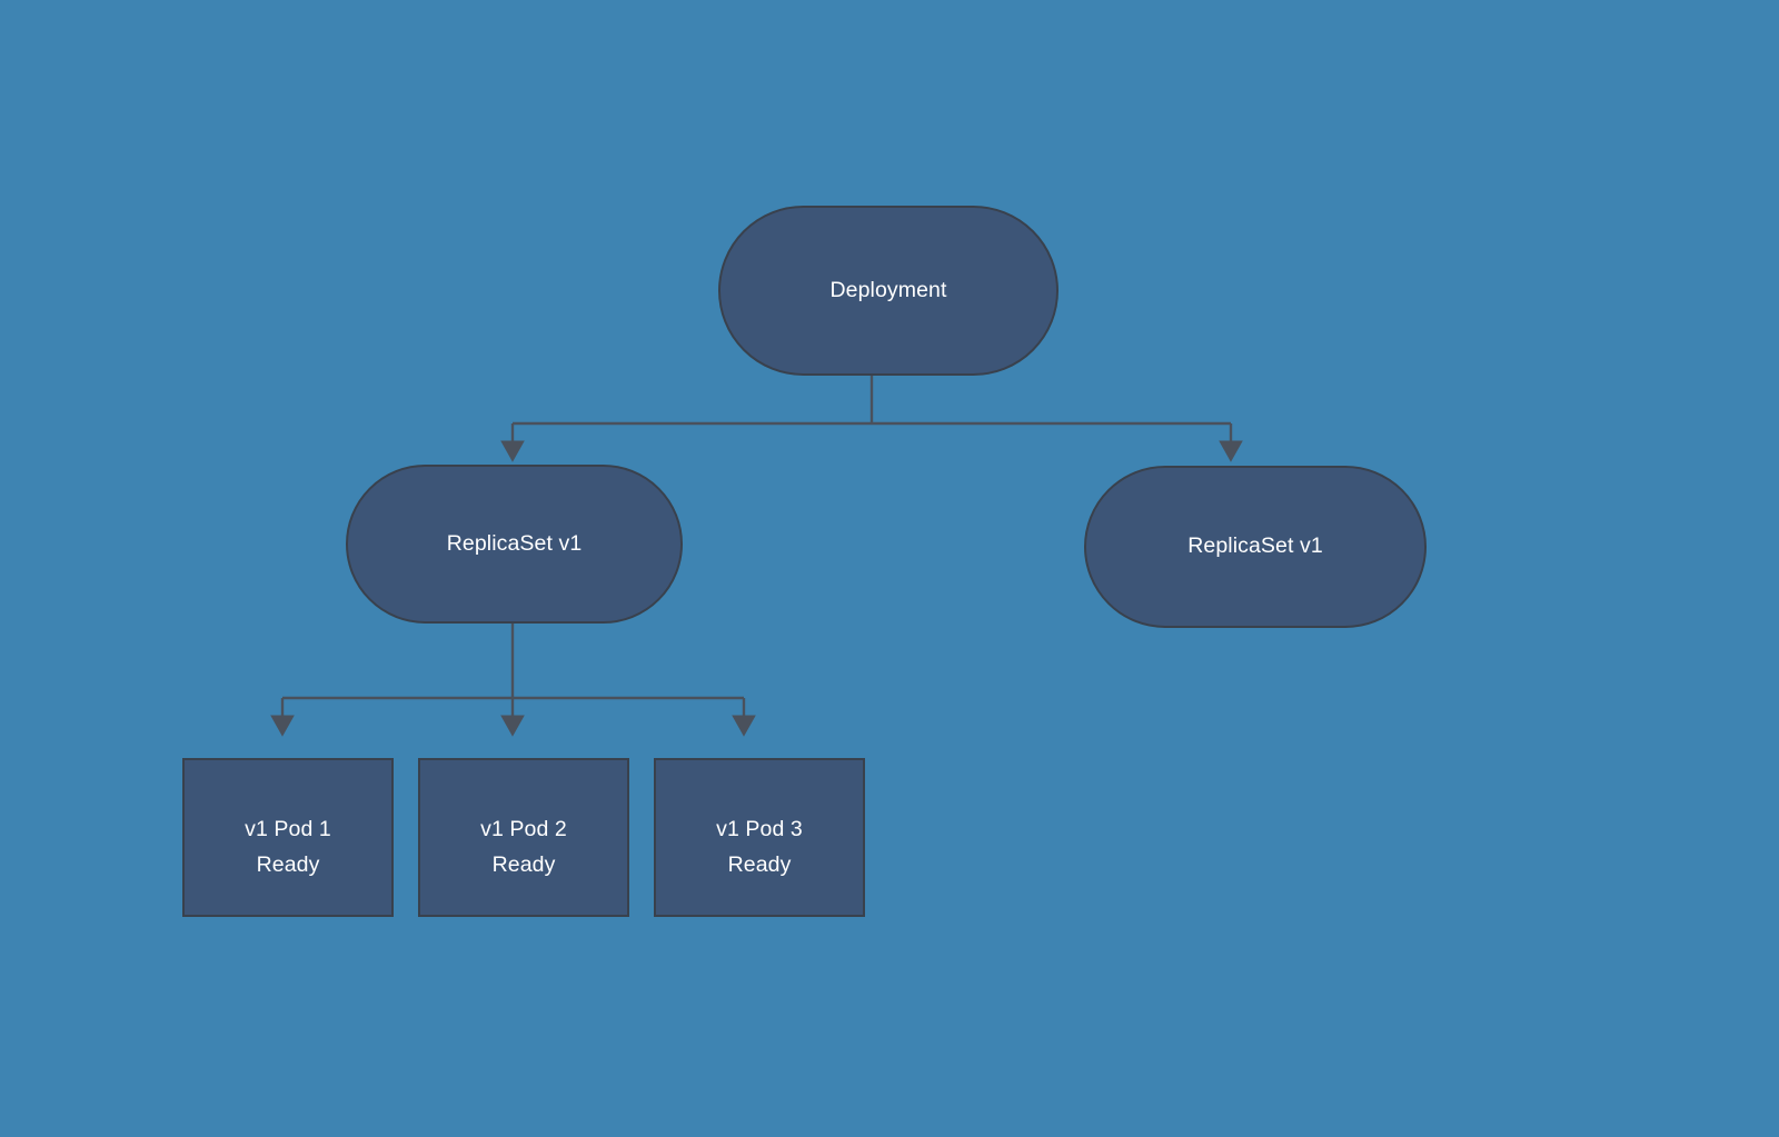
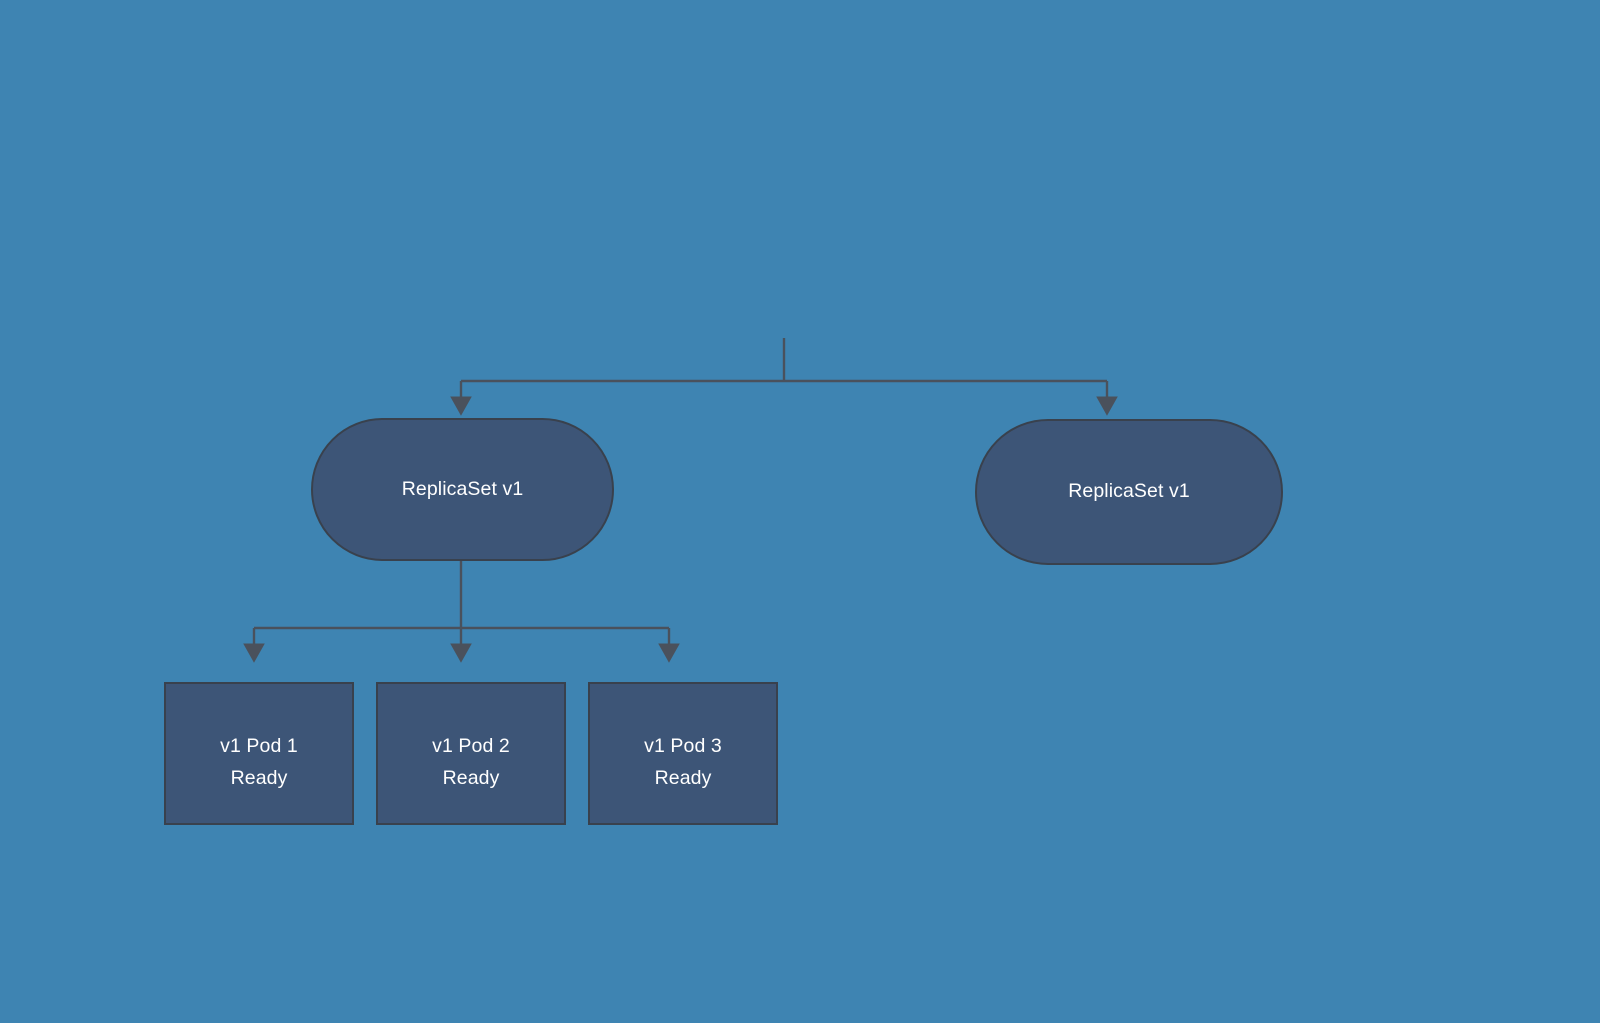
- Deployment
  ReplicaSet v1
  ReplicaSet v1
  v1 Pod 1
  Ready
  v1 Pod 2
  Ready
  v1 Pod 3
  Ready
